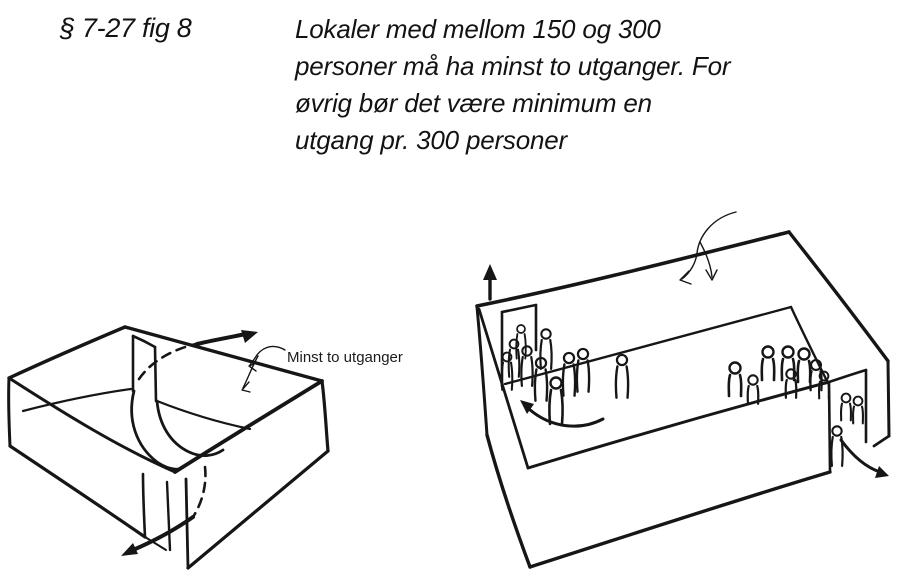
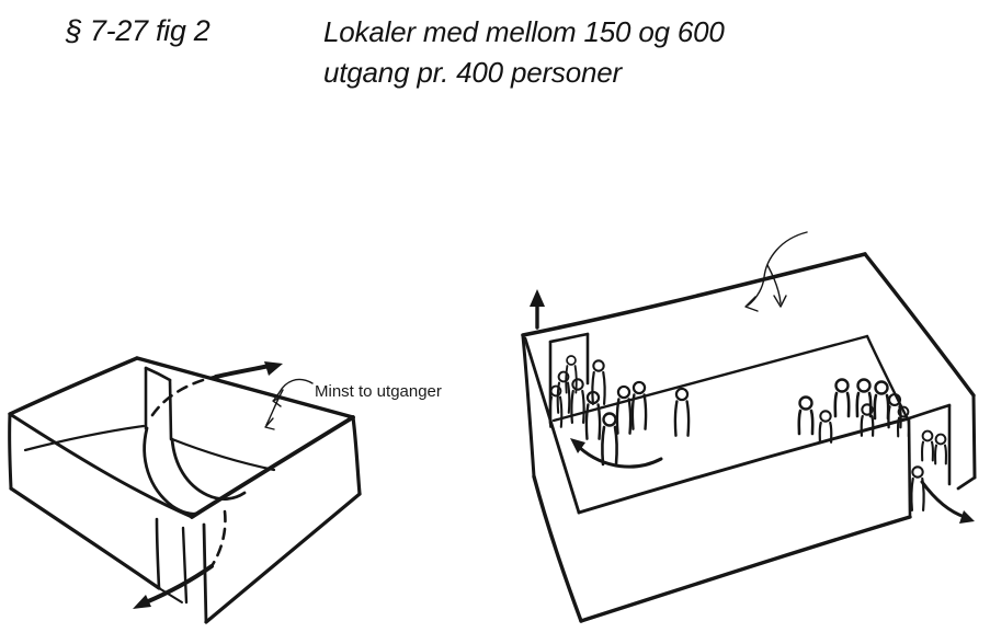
- § 7-27 fig 8
+ § 7-27 fig 2
- Lokaler med mellom 150 og 300
+ Lokaler med mellom 150 og 600
- personer må ha minst to utganger. For
- øvrig bør det være minimum en
- utgang pr. 300 personer
+ utgang pr. 400 personer
  Minst to utganger
